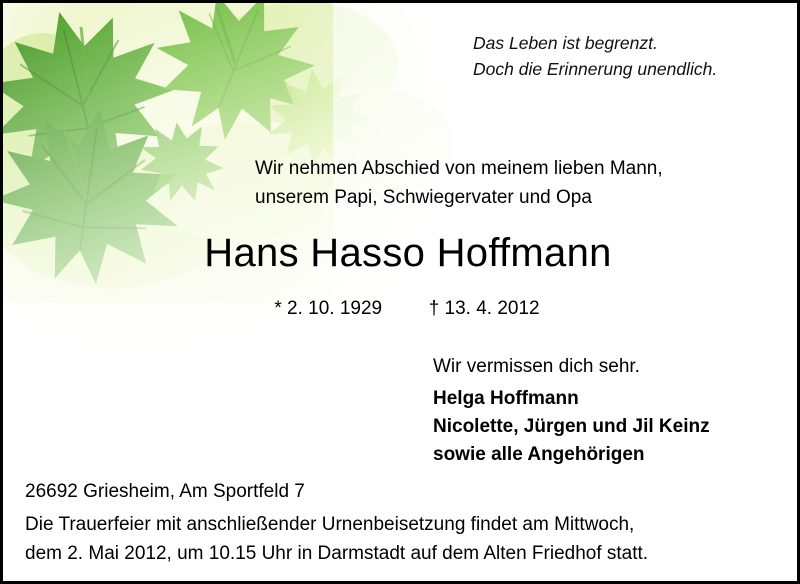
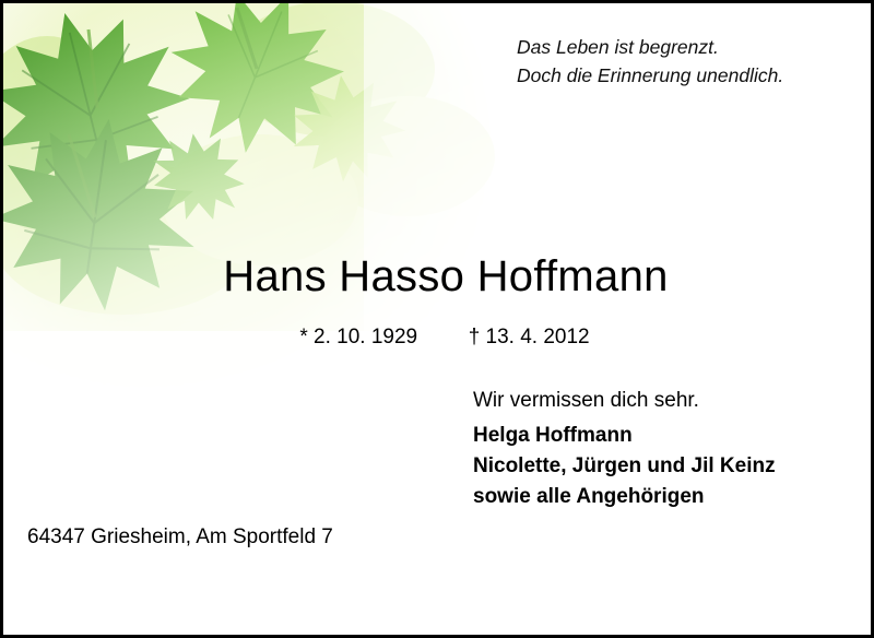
  Das Leben ist begrenzt.
  Doch die Erinnerung unendlich.
- Wir nehmen Abschied von meinem lieben Mann,
- unserem Papi, Schwiegervater und Opa
  Hans Hasso Hoffmann
  * 2. 10. 1929 † 13. 4. 2012
  Wir vermissen dich sehr.
  Helga Hoffmann
  Nicolette, Jürgen und Jil Keinz
  sowie alle Angehörigen
- 26692 Griesheim, Am Sportfeld 7
+ 64347 Griesheim, Am Sportfeld 7
- Die Trauerfeier mit anschließender Urnenbeisetzung findet am Mittwoch,
- dem 2. Mai 2012, um 10.15 Uhr in Darmstadt auf dem Alten Friedhof statt.
